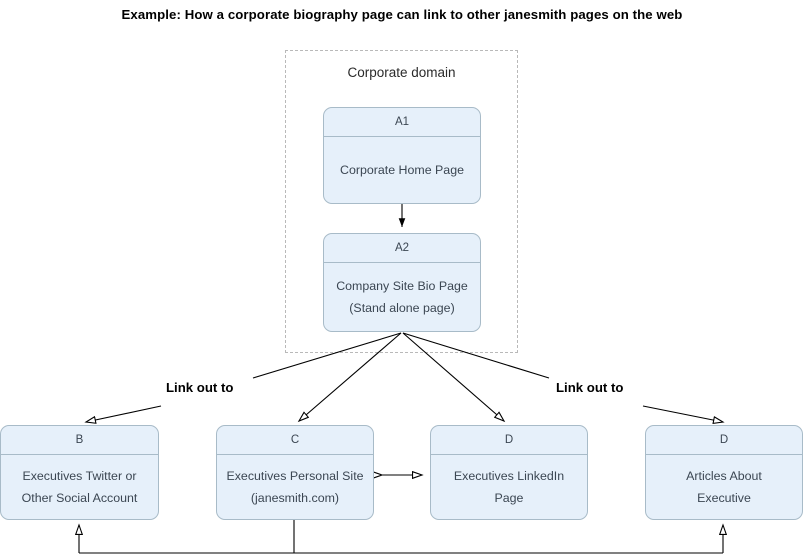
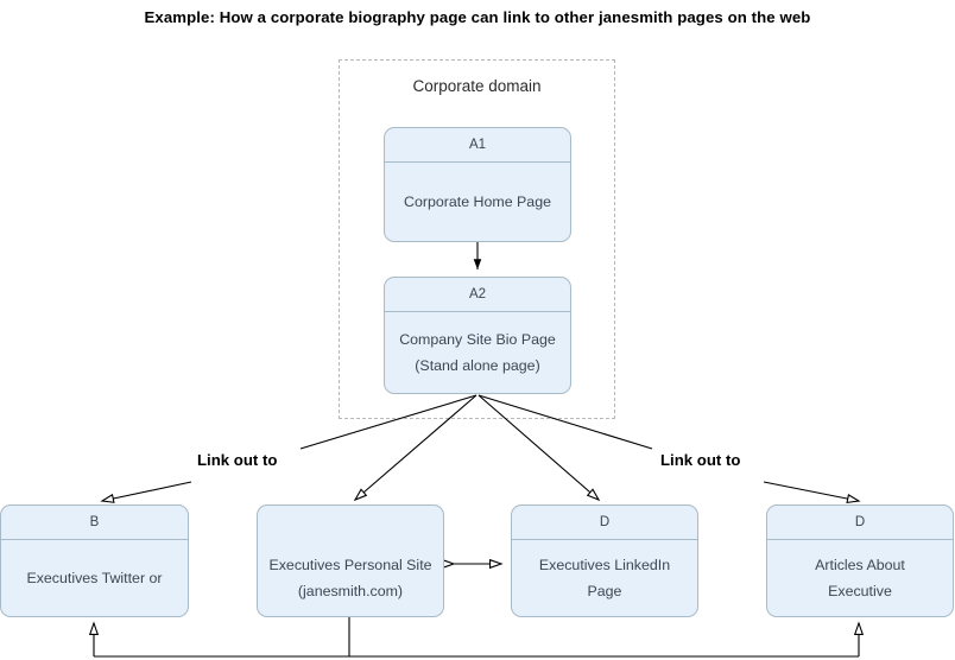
  Example: How a corporate biography page can link to other janesmith pages on the web
  Corporate domain
  A1
  Corporate Home Page
  A2
  Company Site Bio Page
  (Stand alone page)
  B
  Executives Twitter or
- Other Social Account
- C
  Executives Personal Site
  (janesmith.com)
  D
  Executives LinkedIn
  Page
  D
  Articles About
  Executive
  Link out to
  Link out to
